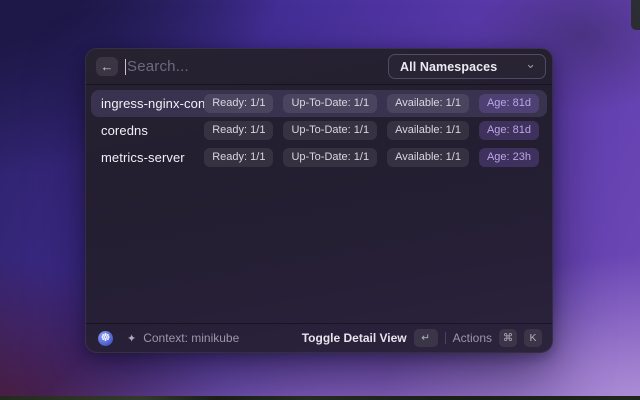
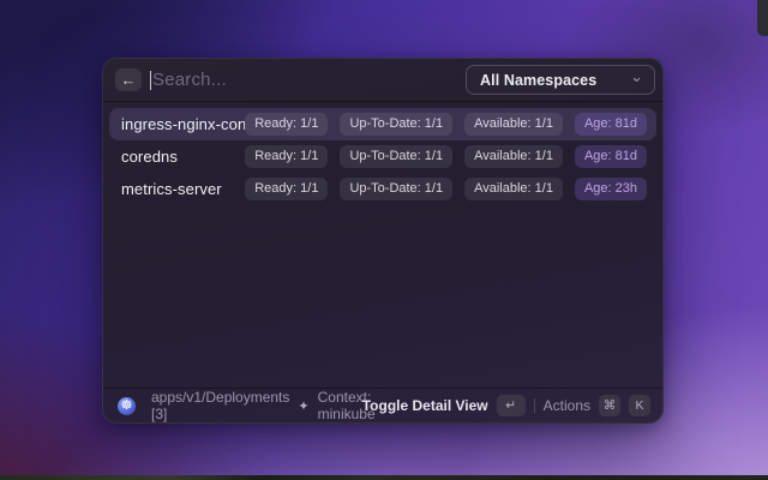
  ←
  Search...
  All Namespaces
  ⌄
  ingress-nginx-con
  Ready: 1/1
  Up-To-Date: 1/1
  Available: 1/1
  Age: 81d
  coredns
  Ready: 1/1
  Up-To-Date: 1/1
  Available: 1/1
  Age: 81d
  metrics-server
  Ready: 1/1
  Up-To-Date: 1/1
  Available: 1/1
  Age: 23h
  ☸
+ apps/v1/Deployments [3]
  ✦
  Context: minikube
  Toggle Detail View
  ↵
  Actions
  ⌘
  K
